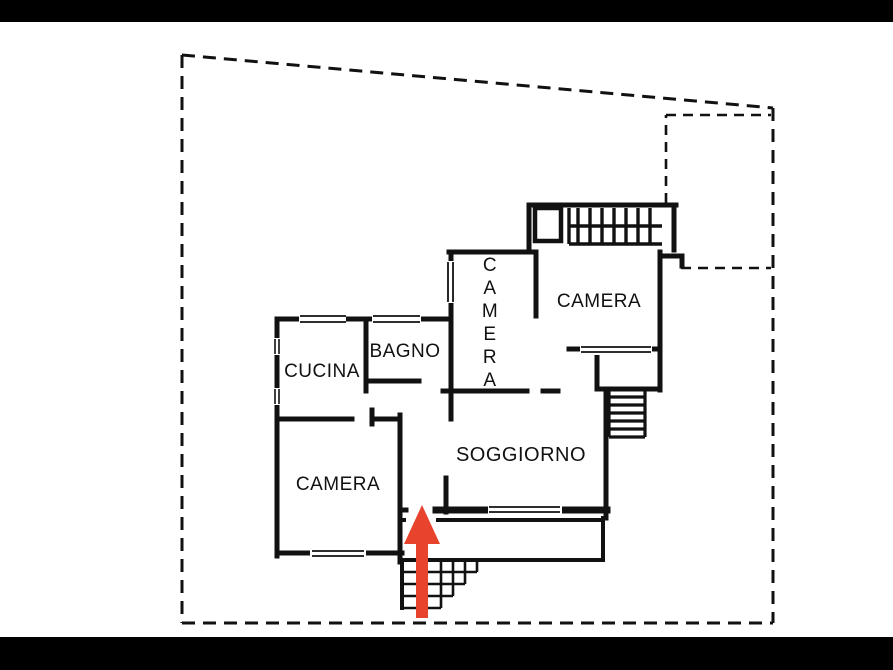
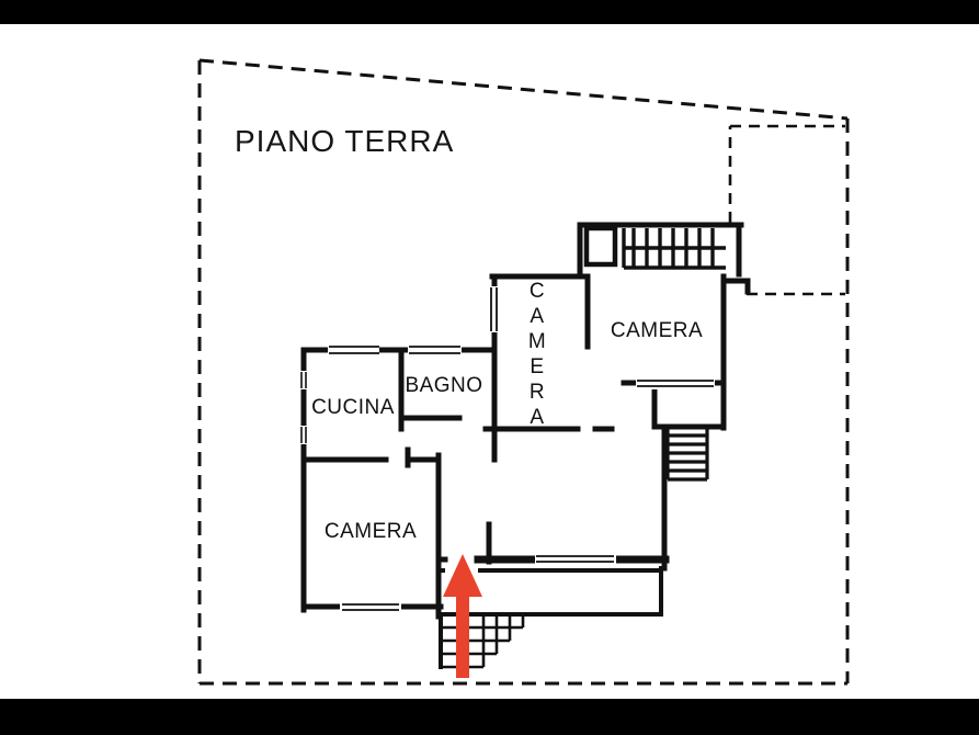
+ PIANO TERRA
  CUCINA
  BAGNO
  C A M E R A
  CAMERA
- SOGGIORNO
  CAMERA
